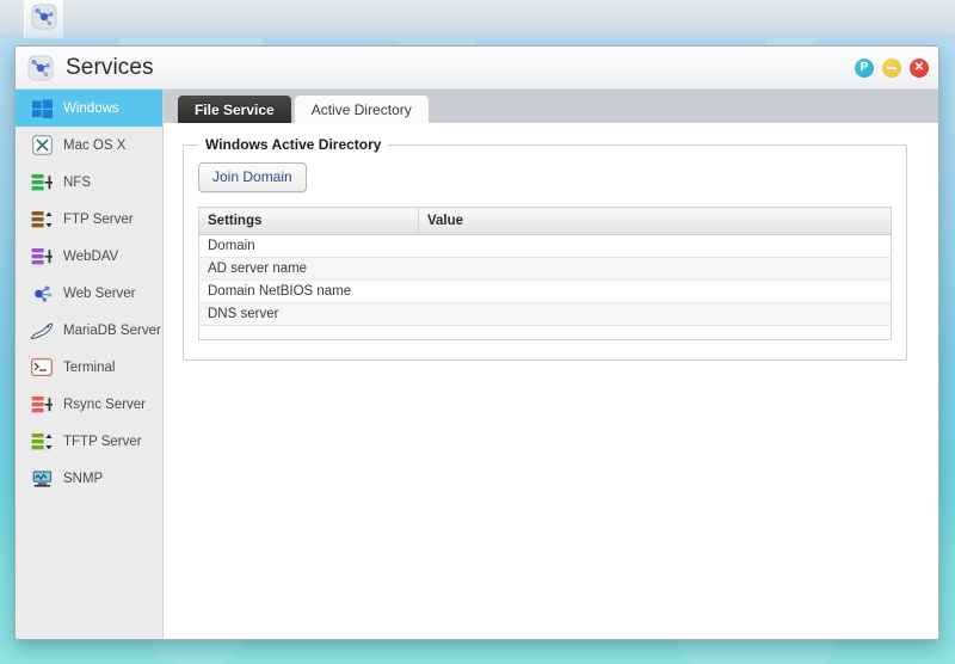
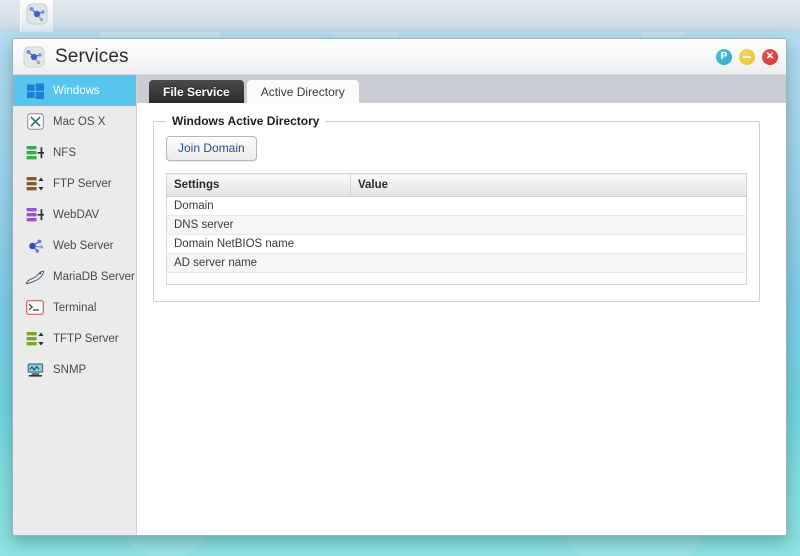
  Services
  P
  ✕
  Windows
  Mac OS X
  NFS
  FTP Server
  WebDAV
  Web Server
  MariaDB Server
  Terminal
- Rsync Server
  TFTP Server
  SNMP
  File Service
  Active Directory
  Windows Active Directory
  Join Domain
  Settings	Value
  Domain
- AD server name
+ DNS server
  Domain NetBIOS name
- DNS server
+ AD server name
